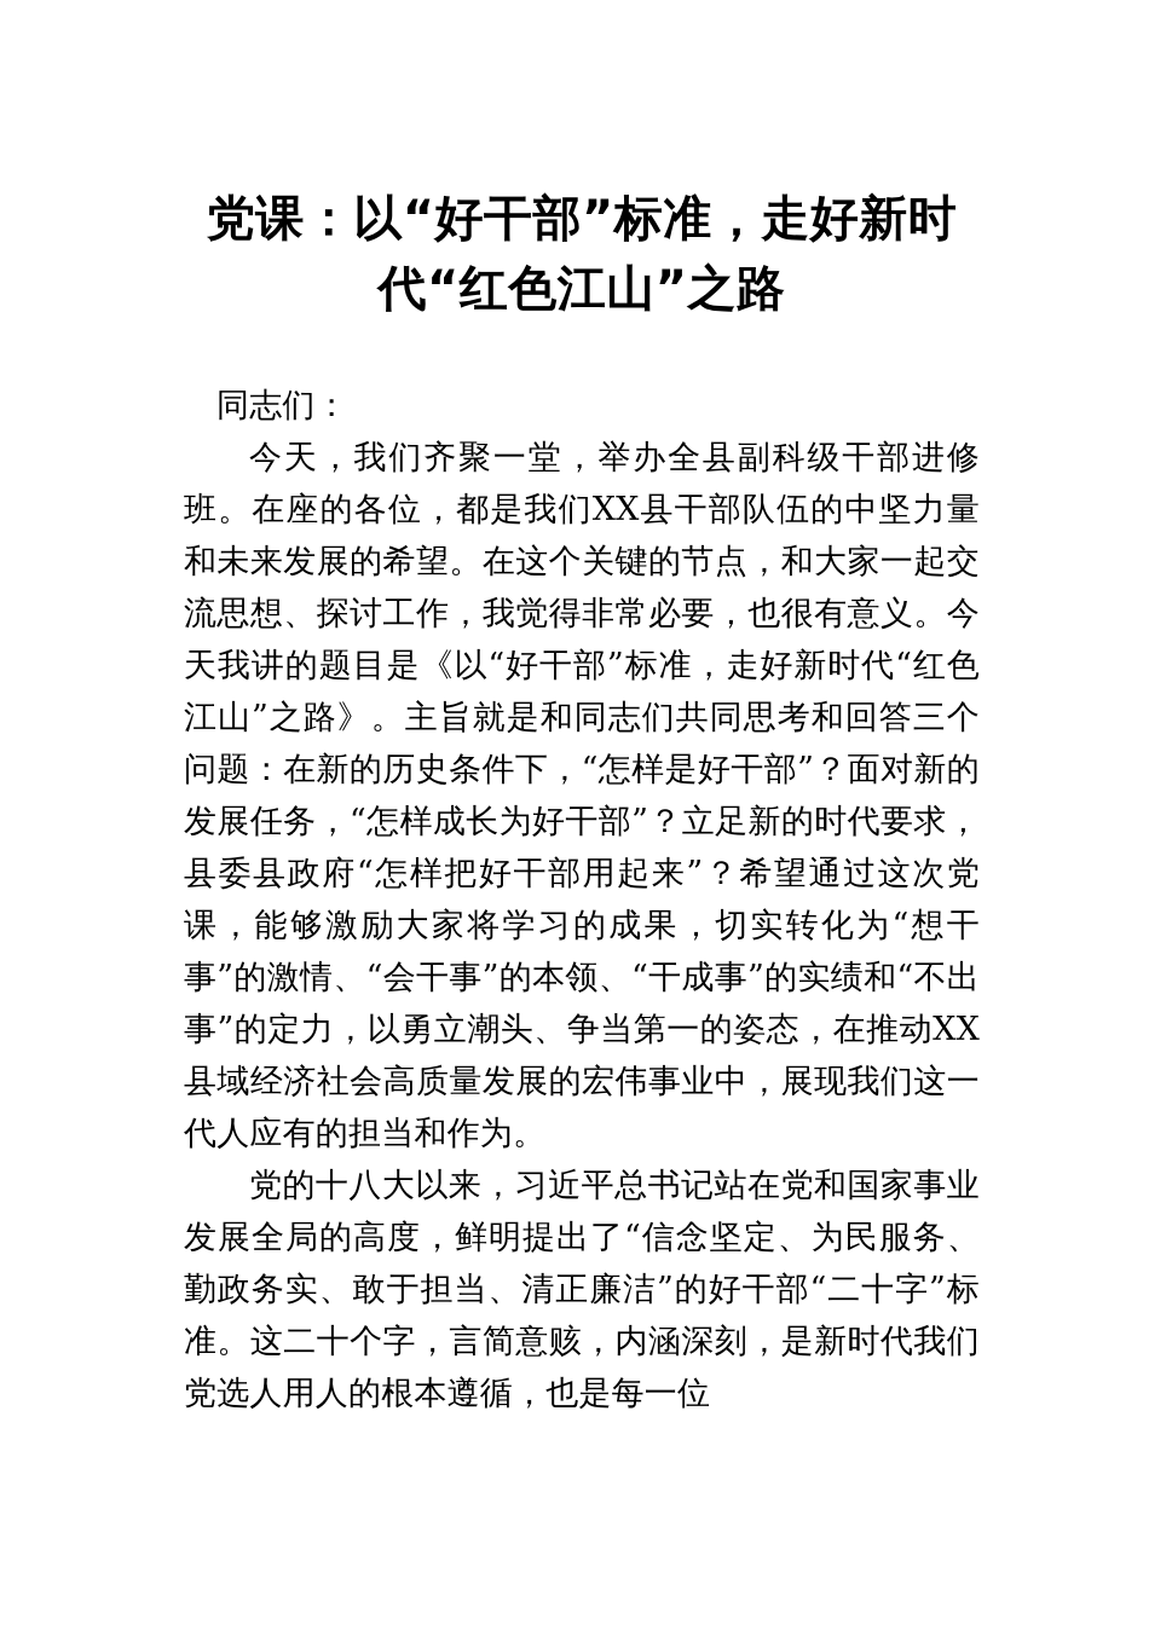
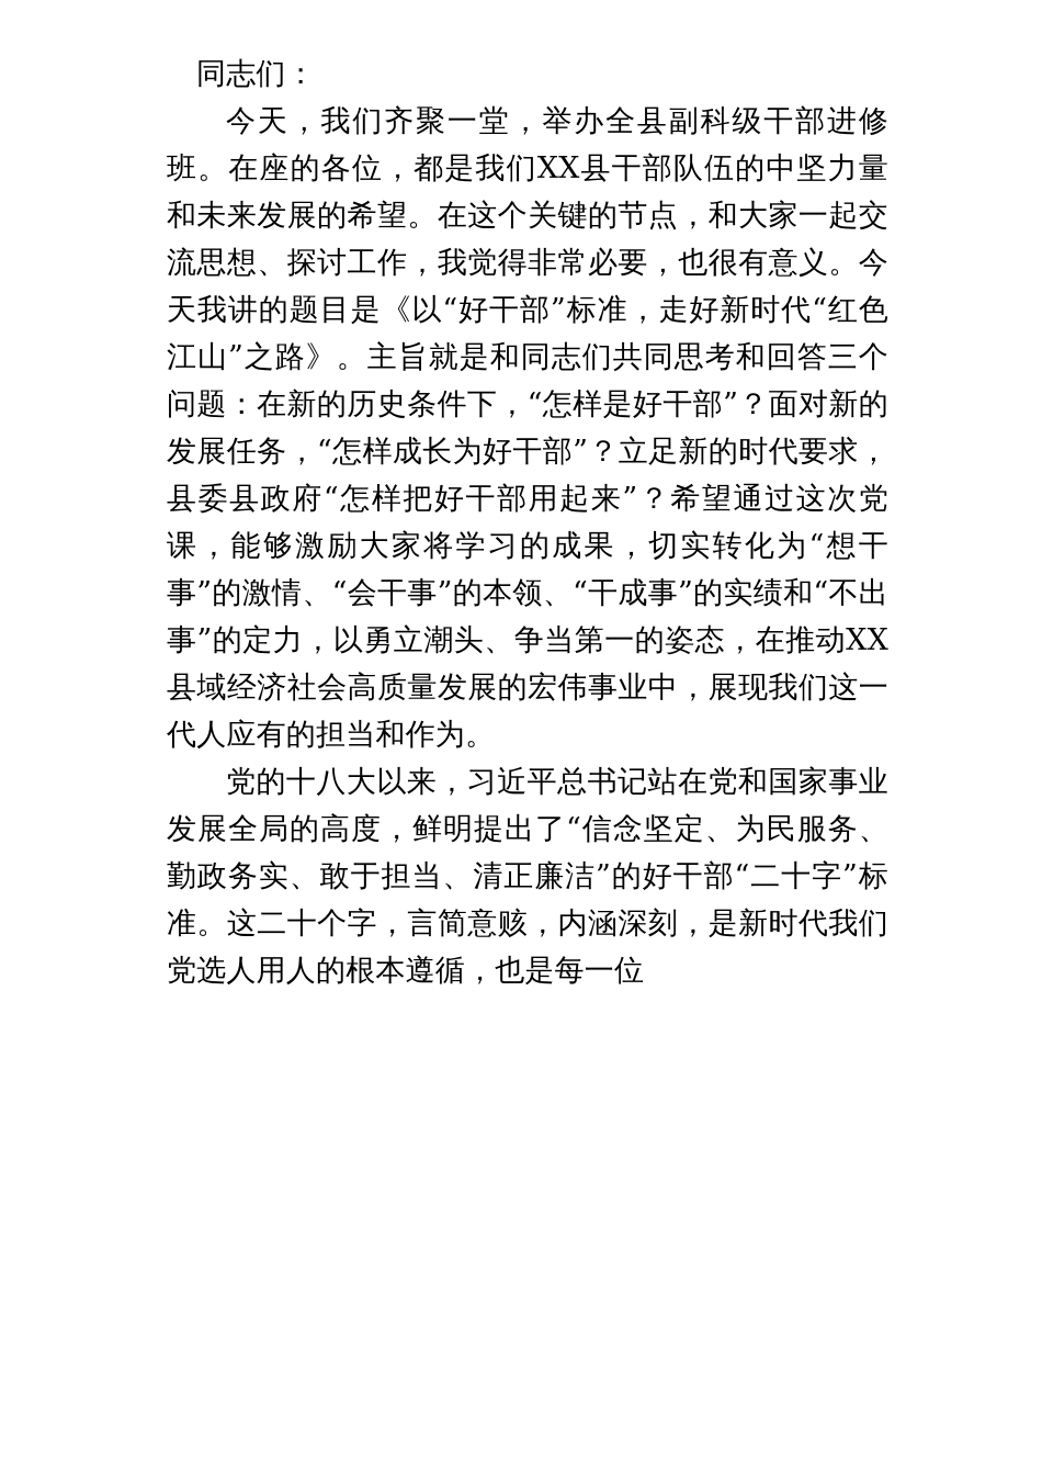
- 党课：以“好干部”标准，走好新时
- 代“红色江山”之路
  同志们：
  今天，我们齐聚一堂，举办全县副科级干部进修班。在座的各位，都是我们XX县干部队伍的中坚力量和未来发展的希望。在这个关键的节点，和大家一起交流思想、探讨工作，我觉得非常必要，也很有意义。今天我讲的题目是《以“好干部”标准，走好新时代“红色江山”之路》。主旨就是和同志们共同思考和回答三个问题：在新的历史条件下，“怎样是好干部”？面对新的发展任务，“怎样成长为好干部”？立足新的时代要求，县委县政府“怎样把好干部用起来”？希望通过这次党课，能够激励大家将学习的成果，切实转化为“想干事”的激情、“会干事”的本领、“干成事”的实绩和“不出事”的定力，以勇立潮头、争当第一的姿态，在推动XX县域经济社会高质量发展的宏伟事业中，展现我们这一代人应有的担当和作为。
  党的十八大以来，习近平总书记站在党和国家事业发展全局的高度，鲜明提出了“信念坚定、为民服务、勤政务实、敢于担当、清正廉洁”的好干部“二十字”标准。这二十个字，言简意赅，内涵深刻，是新时代我们党选人用人的根本遵循，也是每一位
